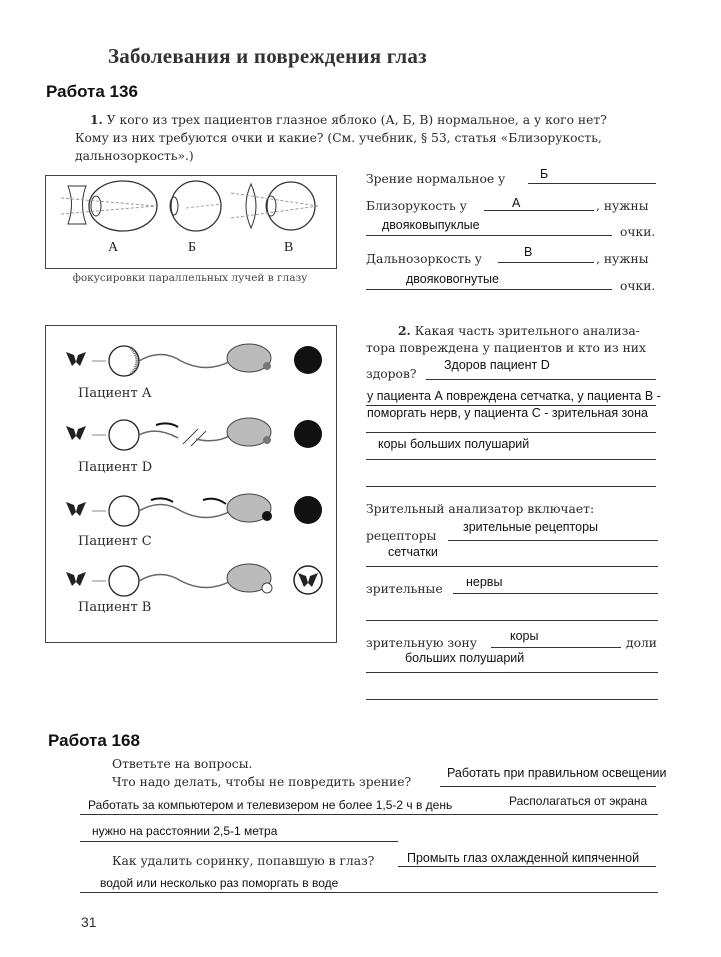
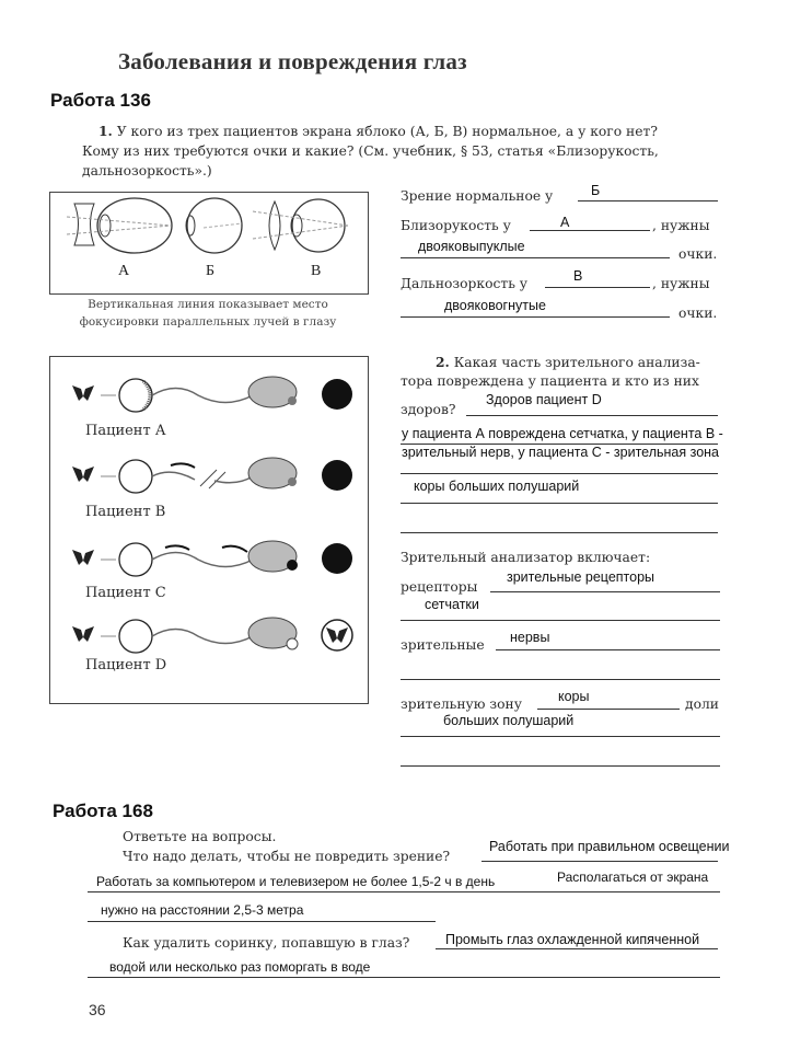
  Заболевания и повреждения глаз
  Работа 136
- 1. У кого из трех пациентов глазное яблоко (А, Б, В) нормальное, а у кого нет?
+ 1. У кого из трех пациентов экрана яблоко (А, Б, В) нормальное, а у кого нет?
  Кому из них требуются очки и какие? (См. учебник, § 53, статья «Близорукость,
  дальнозоркость».)
  А
  Б
  В
+ Вертикальная линия показывает место
  фокусировки параллельных лучей в глазу
  Зрение нормальное у
  Б
  Близорукость у
  А
  , нужны
  двояковыпуклые
  очки.
  Дальнозоркость у
  В
  , нужны
  двояковогнутые
  очки.
  Пациент А
- Пациент D
+ Пациент В
  Пациент С
- Пациент В
+ Пациент D
  2. Какая часть зрительного анализа-
- тора повреждена у пациентов и кто из них
+ тора повреждена у пациента и кто из них
  здоров?
  Здоров пациент D
  у пациента А повреждена сетчатка, у пациента В -
- поморгать нерв, у пациента С - зрительная зона
+ зрительный нерв, у пациента С - зрительная зона
  коры больших полушарий
  Зрительный анализатор включает:
  рецепторы
  зрительные рецепторы
  сетчатки
  зрительные
  нервы
  зрительную зону
  коры
  доли
  больших полушарий
  Работа 168
  Ответьте на вопросы.
  Что надо делать, чтобы не повредить зрение?
  Работать при правильном освещении
  Работать за компьютером и телевизером не более 1,5-2 ч в день
  Располагаться от экрана
- нужно на расстоянии 2,5-1 метра
+ нужно на расстоянии 2,5-3 метра
  Как удалить соринку, попавшую в глаз?
  Промыть глаз охлажденной кипяченной
  водой или несколько раз поморгать в воде
- 31
+ 36
